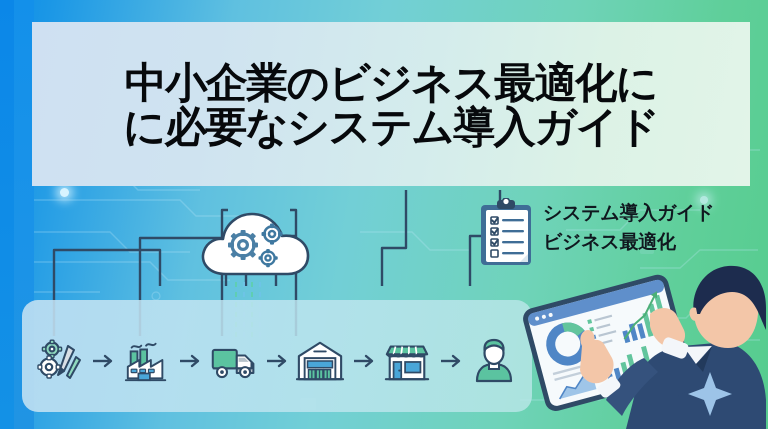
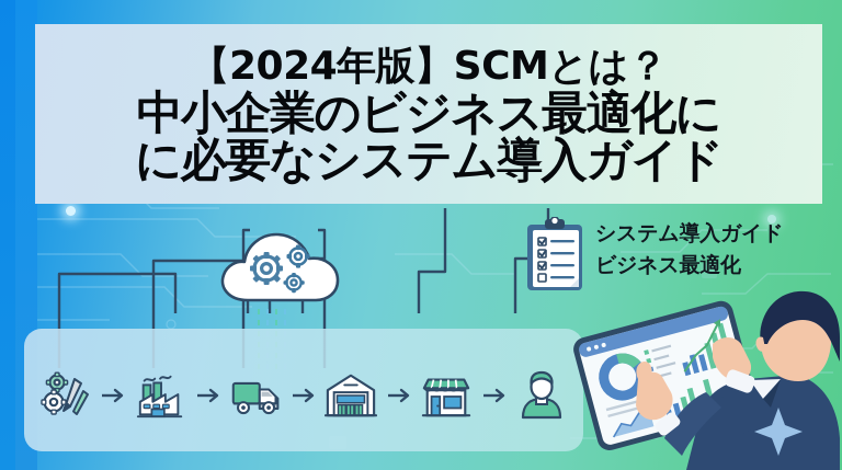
+ 【2024年版】SCMとは？
  中小企業のビジネス最適化に
  に必要なシステム導入ガイド
  システム導入ガイド
  ビジネス最適化
